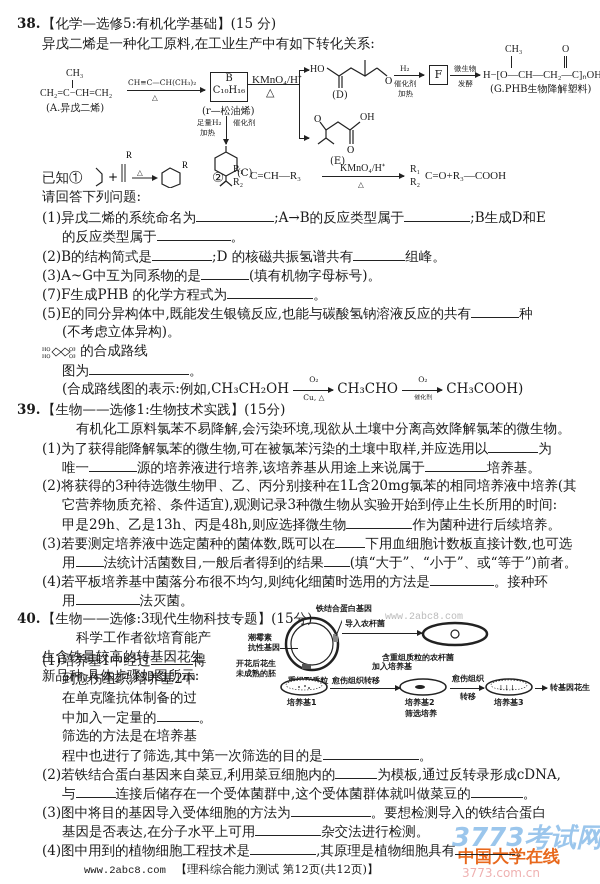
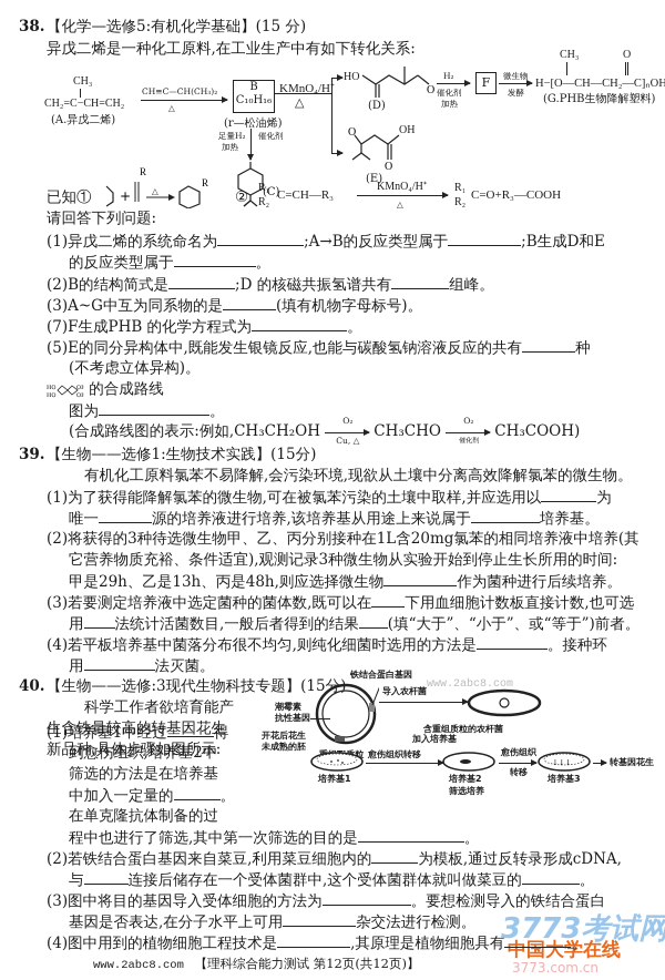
  38.
  【化学—选修5:有机化学基础】(15 分)
  异戊二烯是一种化工原料,在工业生产中有如下转化关系:
  CH₃
  CH₂=C−CH=CH₂
  (A.异戊二烯)
  CH≡C—CH(CH₃)₂
  △
  B
  C₁₀H₁₆
  (r—松油烯)
  KMnO₄/H
  △
  足量H₂
  加热
  催化剂
  (C)
  HO
  O
  (D)
  H₂
  催化剂
  加热
  F
  微生物
  发酵
  CH₃
  O
  H−[O—CH—CH₂—C]ₙOH
  (G.PHB生物降解塑料)
  O
  O
  OH
  (E)
  已知①
  +
  R
  R
  △
  ②
  R₁
  R₂
  C=CH—R₃
  KMnO₄/H⁺
  △
  R₁
  R₂
  C=O+R₃—COOH
  请回答下列问题:
  (1)异戊二烯的系统命名为 ;A→B的反应类型属于 ;B生成D和E
  的反应类型属于 。
  (2)B的结构简式是 ;D 的核磁共振氢谱共有 组峰。
  (3)A~G中互为同系物的是 (填有机物字母标号)。
  (7)F生成PHB 的化学方程式为 。
  (5)E的同分异构体中,既能发生银镜反应,也能与碳酸氢钠溶液反应的共有 种
  (不考虑立体异构)。
  的合成路线
  图为 。
  (合成路线图的表示:例如,CH₃CH₂OH
  O₂
  Cu, △
  CH₃CHO
  O₂
  CH₃COOH)
  39.
  【生物——选修1:生物技术实践】(15分)
  有机化工原料氯苯不易降解,会污染环境,现欲从土壤中分离高效降解氯苯的微生物。
  (1)为了获得能降解氯苯的微生物,可在被氯苯污染的土壤中取样,并应选用以 为
  唯一 源的培养液进行培养,该培养基从用途上来说属于 培养基。
  (2)将获得的3种待选微生物甲、乙、丙分别接种在1L含20mg氯苯的相同培养液中培养(其
  它营养物质充裕、条件适宜),观测记录3种微生物从实验开始到停止生长所用的时间:
  甲是29h、乙是13h、丙是48h,则应选择微生物 作为菌种进行后续培养。
  (3)若要测定培养液中选定菌种的菌体数,既可以在 下用血细胞计数板直接计数,也可选
  用 法统计活菌数目,一般后者得到的结果 (填“大于”、“小于”、或“等于”)前者。
  (4)若平板培养基中菌落分布很不均匀,则纯化细菌时选用的方法是 。接种环
  用 法灭菌。
  40.
  【生物——选修:3现代生物科技专题】(15分
  www.2abc8.com
  科学工作者欲培育能产
  生含铁量较高的转基因花生
  新品种,具体步骤如图所示:
  (1)培养基1中经过 得
  到愈伤组织,培养基2中
- 在单克隆抗体制备的过
+ 筛选的方法是在培养基
  中加入一定量的 。
- 筛选的方法是在培养基
+ 在单克隆抗体制备的过
  程中也进行了筛选,其中第一次筛选的目的是 。
  铁结合蛋白基因
  潮霉素
  抗性基因
  导入农杆菌
  含重组质粒的农杆菌
  开花后花生
  未成熟的胚
  培养基1
  愈伤组织转移
  加入培养基
  培养基2
  筛选培养
  愈伤组织
  转移
  ↓↓↓
  培养基3
  转基因花生
  (2)若铁结合蛋白基因来自菜豆,利用菜豆细胞内的 为模板,通过反转录形成cDNA,
  与 连接后储存在一个受体菌群中,这个受体菌群体就叫做菜豆的 。
  www.2abc8.com 【理科综合能力测试 第12页(共12页)】
  3773考试网
  中国大学在线
  3773.com.cn
  (3)图中将目的基因导入受体细胞的方法为 。要想检测导入的铁结合蛋白
  基因是否表达,在分子水平上可用 杂交法进行检测。
  (4)图中用到的植物细胞工程技术是 ,其原理是植物细胞具有 。
